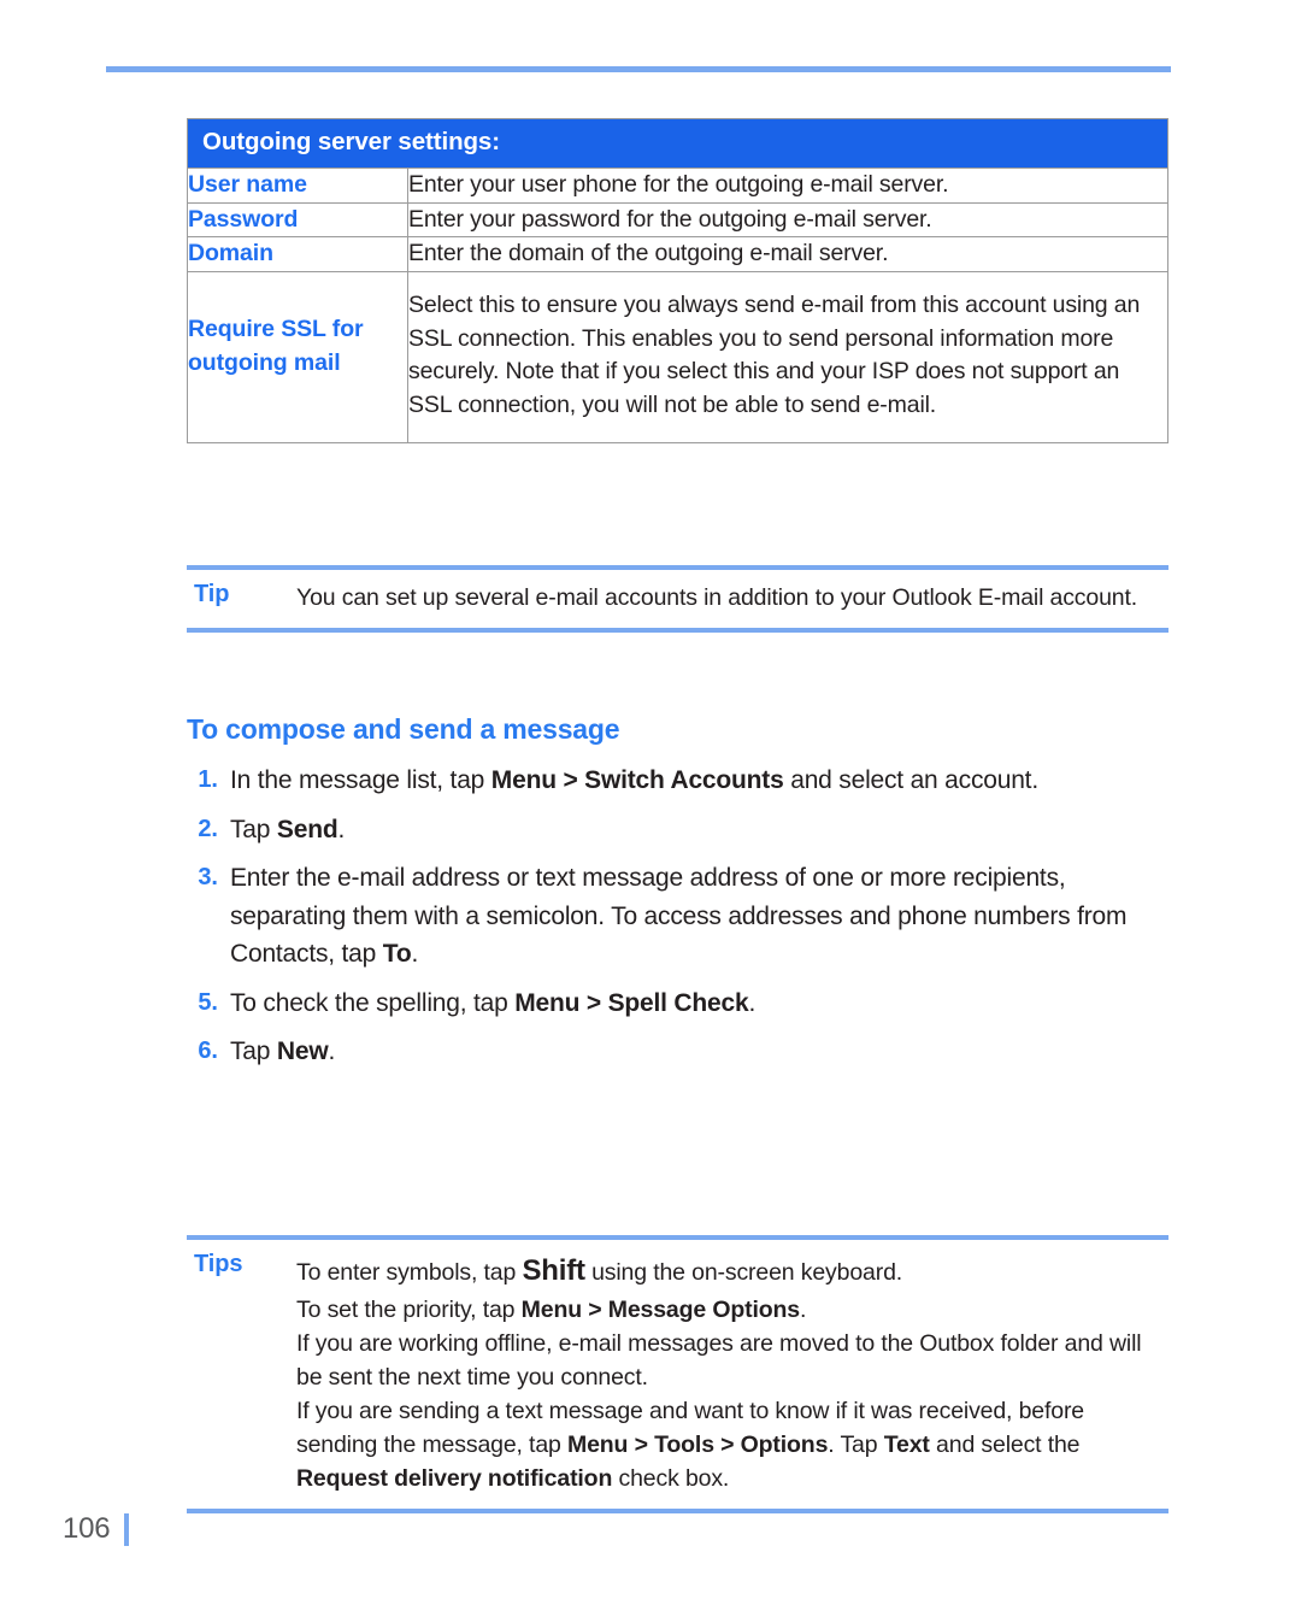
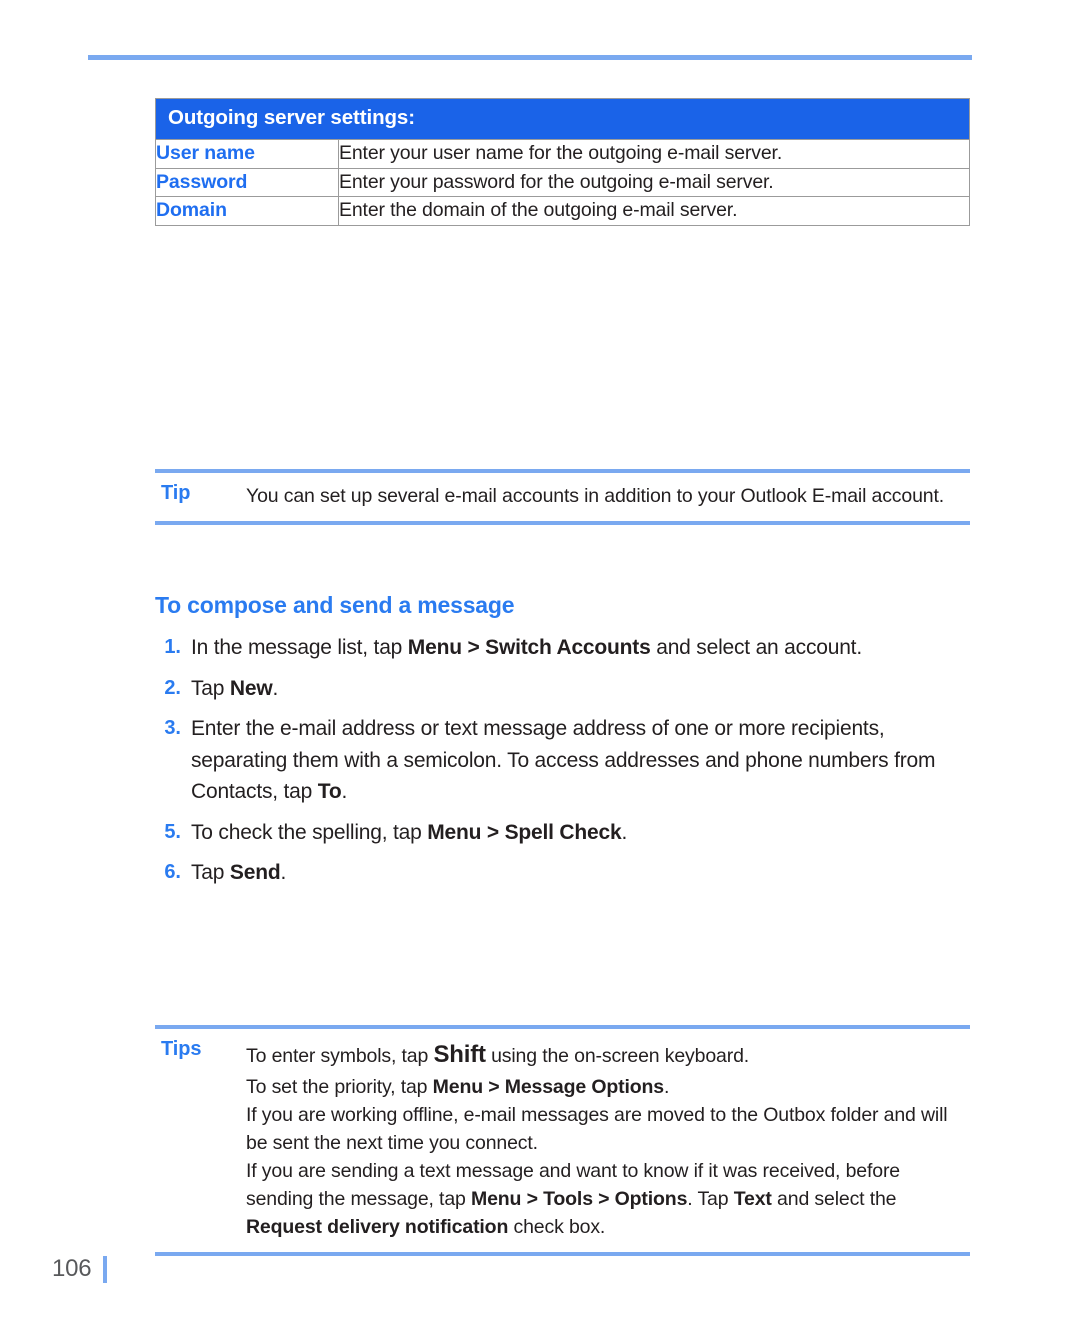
  Outgoing server settings:
- User name	Enter your user phone for the outgoing e-mail server.
+ User name	Enter your user name for the outgoing e-mail server.
  Password	Enter your password for the outgoing e-mail server.
  Domain	Enter the domain of the outgoing e-mail server.
- Require SSL for outgoing mail	Select this to ensure you always send e-mail from this account using an SSL connection. This enables you to send personal information more securely. Note that if you select this and your ISP does not support an SSL connection, you will not be able to send e-mail.
  Tip
  You can set up several e-mail accounts in addition to your Outlook E-mail account.
  To compose and send a message
  1.
  In the message list, tap Menu > Switch Accounts and select an account.
  2.
- Tap Send.
+ Tap New.
  3.
  Enter the e-mail address or text message address of one or more recipients, separating them with a semicolon. To access addresses and phone numbers from Contacts, tap To.
  5.
  To check the spelling, tap Menu > Spell Check.
  6.
- Tap New.
+ Tap Send.
  Tips
  To enter symbols, tap Shift using the on-screen keyboard.
  To set the priority, tap Menu > Message Options.
  If you are working offline, e-mail messages are moved to the Outbox folder and will be sent the next time you connect.
  If you are sending a text message and want to know if it was received, before sending the message, tap Menu > Tools > Options. Tap Text and select the Request delivery notification check box.
  106
